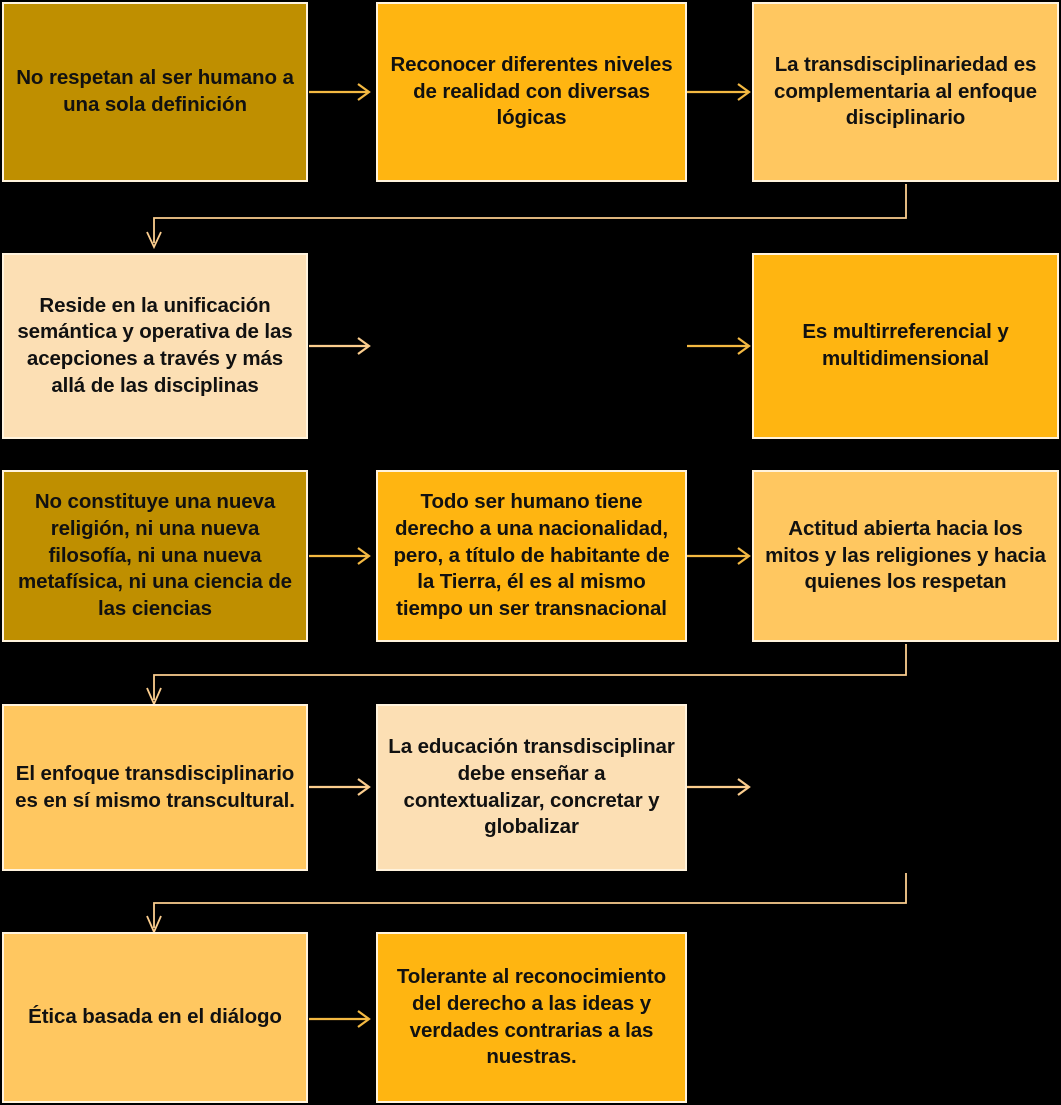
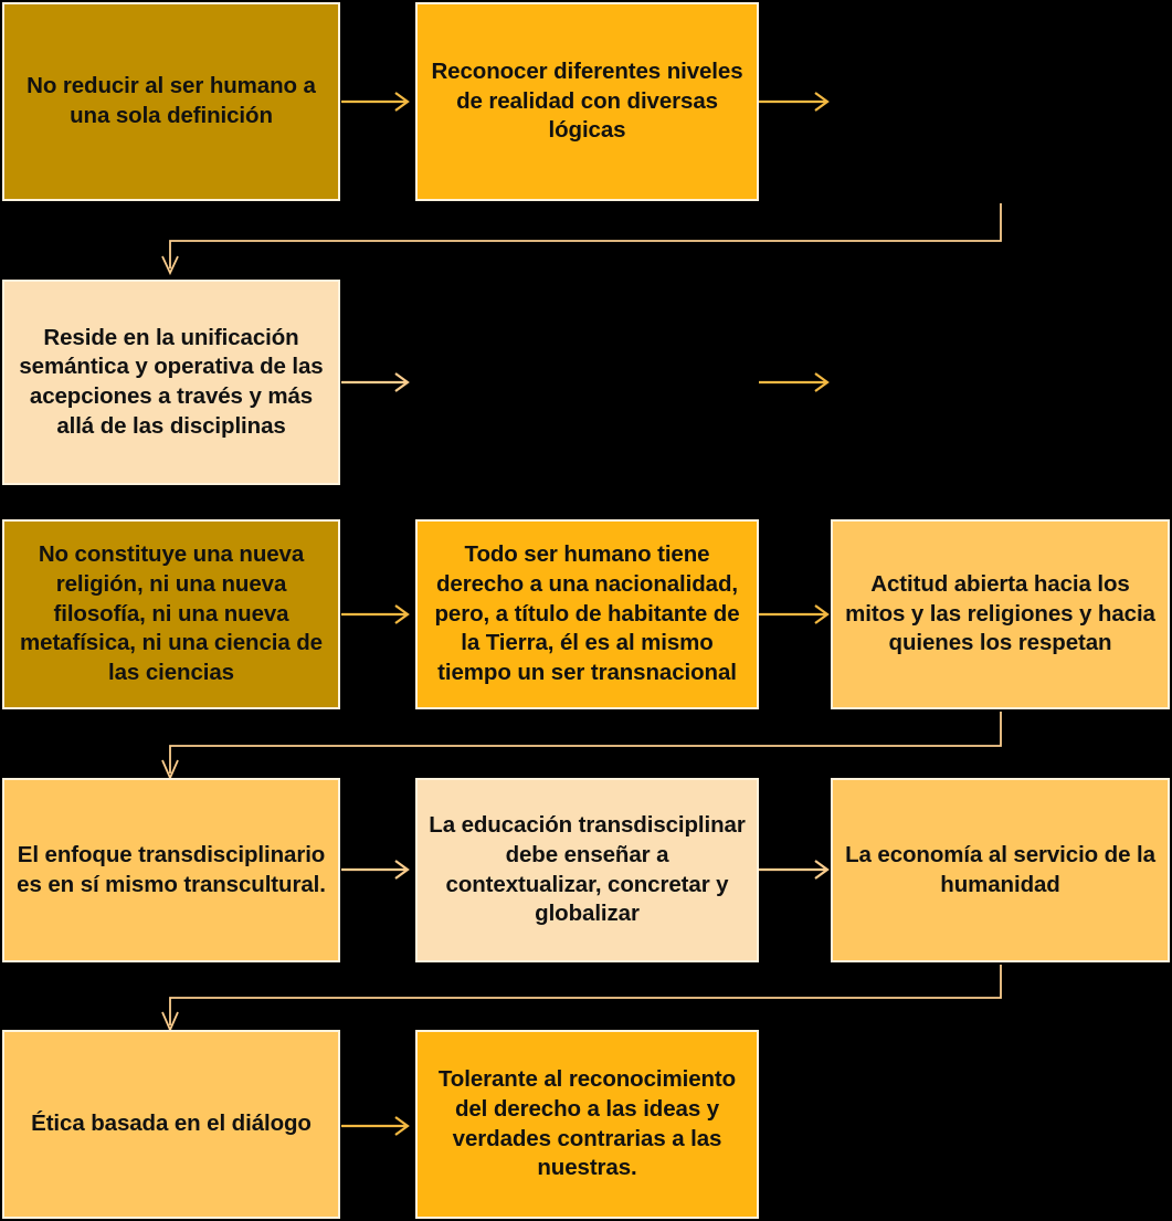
- No respetan al ser humano a una sola definición
+ No reducir al ser humano a una sola definición
  Reconocer diferentes niveles de realidad con diversas lógicas
- La transdisciplinariedad es complementaria al enfoque disciplinario
  Reside en la unificación semántica y operativa de las acepciones a través y más allá de las disciplinas
- Es multirreferencial y multidimensional
  No constituye una nueva religión, ni una nueva filosofía, ni una nueva metafísica, ni una ciencia de las ciencias
  Todo ser humano tiene derecho a una nacionalidad, pero, a título de habitante de la Tierra, él es al mismo tiempo un ser transnacional
  Actitud abierta hacia los mitos y las religiones y hacia quienes los respetan
  El enfoque transdisciplinario es en sí mismo transcultural.
  La educación transdisciplinar debe enseñar a contextualizar, concretar y globalizar
+ La economía al servicio de la humanidad
  Ética basada en el diálogo
  Tolerante al reconocimiento del derecho a las ideas y verdades contrarias a las nuestras.
